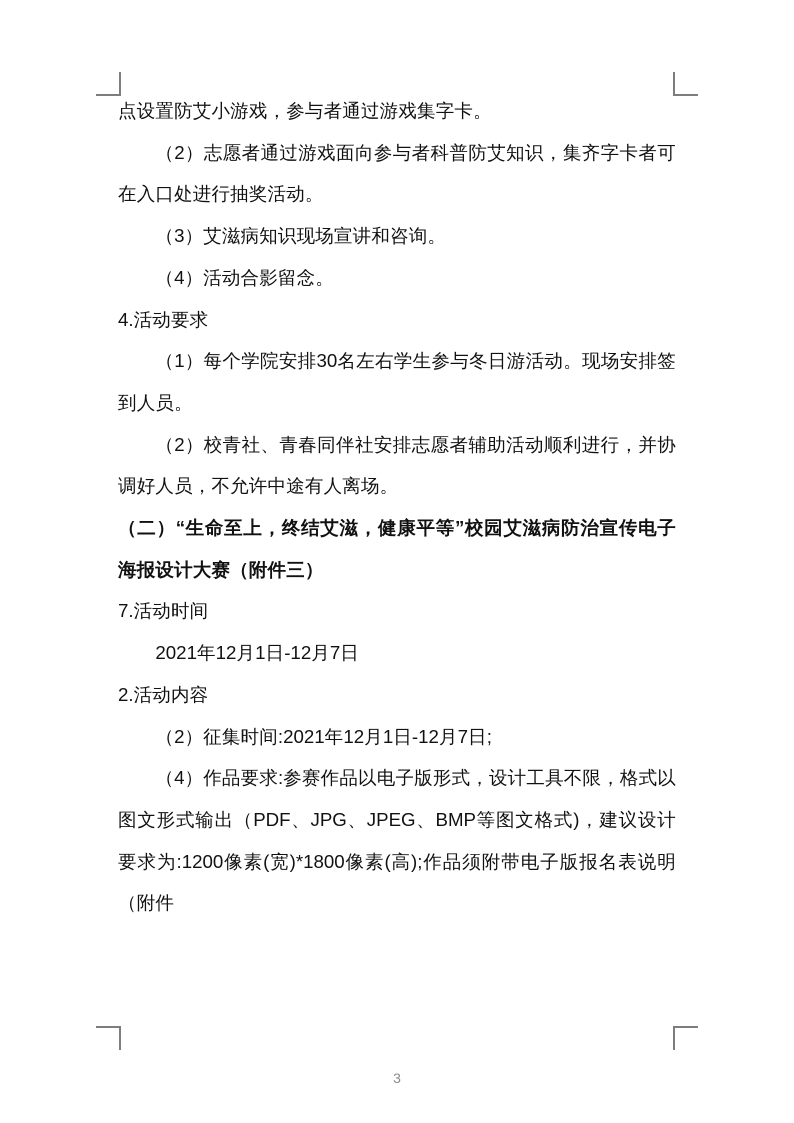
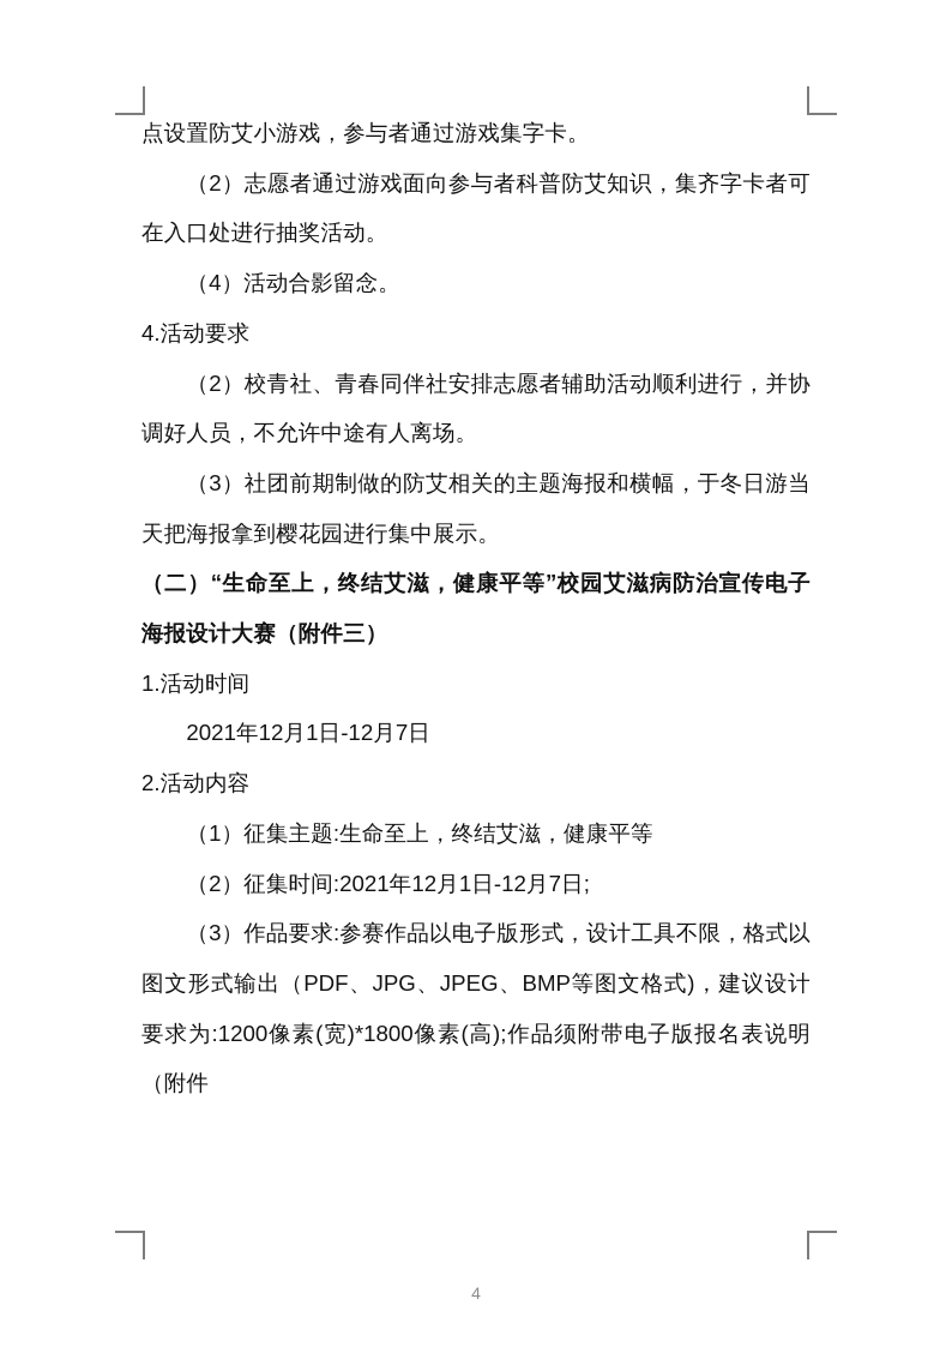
  点设置防艾小游戏，参与者通过游戏集字卡。
  （2）志愿者通过游戏面向参与者科普防艾知识，集齐字卡者可在入口处进行抽奖活动。
- （3）艾滋病知识现场宣讲和咨询。
  （4）活动合影留念。
  4.活动要求
- （1）每个学院安排30名左右学生参与冬日游活动。现场安排签到人员。
  （2）校青社、青春同伴社安排志愿者辅助活动顺利进行，并协调好人员，不允许中途有人离场。
+ （3）社团前期制做的防艾相关的主题海报和横幅，于冬日游当天把海报拿到樱花园进行集中展示。
  （二）“生命至上，终结艾滋，健康平等”校园艾滋病防治宣传电子海报设计大赛（附件三）
- 7.活动时间
+ 1.活动时间
  2021年12月1日-12月7日
  2.活动内容
+ （1）征集主题:生命至上，终结艾滋，健康平等
  （2）征集时间:2021年12月1日-12月7日;
- （4）作品要求:参赛作品以电子版形式，设计工具不限，格式以图文形式输出（PDF、JPG、JPEG、BMP等图文格式)，建议设计要求为:1200像素(宽)*1800像素(高);作品须附带电子版报名表说明（附件
+ （3）作品要求:参赛作品以电子版形式，设计工具不限，格式以图文形式输出（PDF、JPG、JPEG、BMP等图文格式)，建议设计要求为:1200像素(宽)*1800像素(高);作品须附带电子版报名表说明（附件
- 3
+ 4
